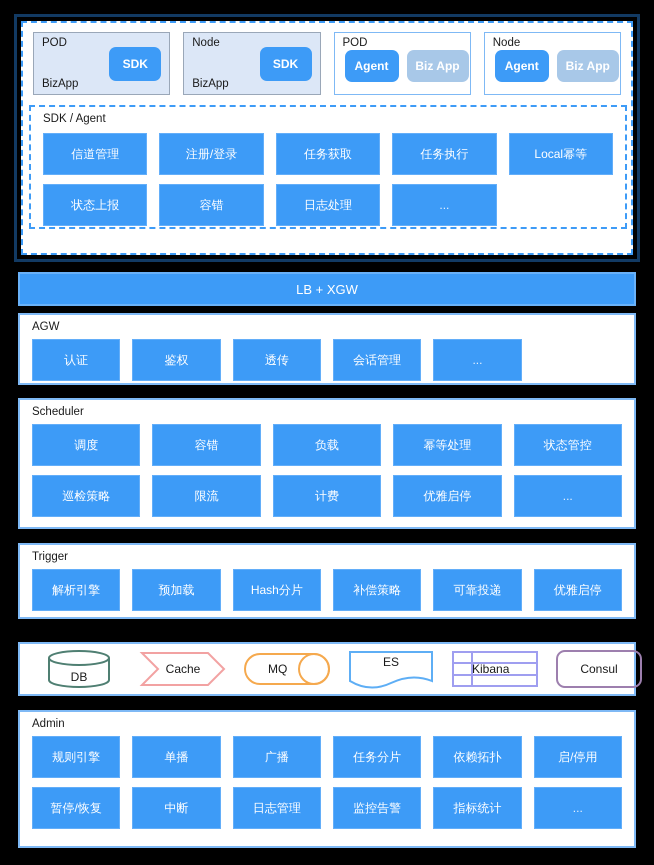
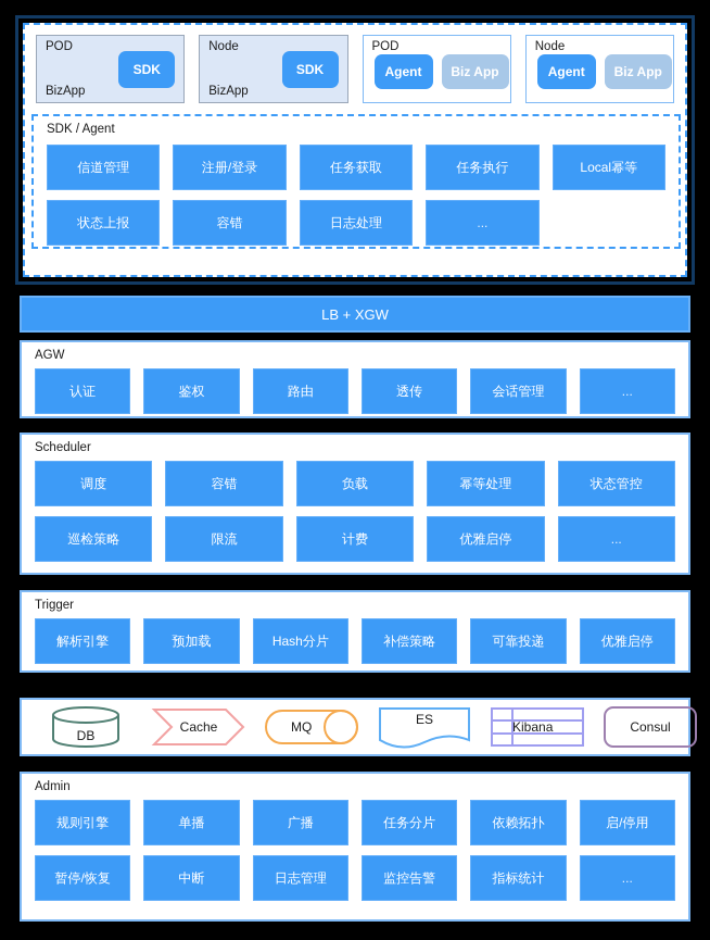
  POD
  BizApp
  SDK
  Node
  BizApp
  SDK
  POD
  Agent
  Biz App
  Node
  Agent
  Biz App
  SDK / Agent
  信道管理
  注册/登录
  任务获取
  任务执行
  Local幂等
  状态上报
  容错
  日志处理
  ...
  LB + XGW
  AGW
  认证
  鉴权
+ 路由
  透传
  会话管理
  ...
  Scheduler
  调度
  容错
  负载
  幂等处理
  状态管控
  巡检策略
  限流
  计费
  优雅启停
  ...
  Trigger
  解析引擎
  预加载
  Hash分片
  补偿策略
  可靠投递
  优雅启停
  DB
  Cache
  MQ
  ES
  Kibana
  Consul
  Admin
  规则引擎
  单播
  广播
  任务分片
  依赖拓扑
  启/停用
  暂停/恢复
  中断
  日志管理
  监控告警
  指标统计
  ...
